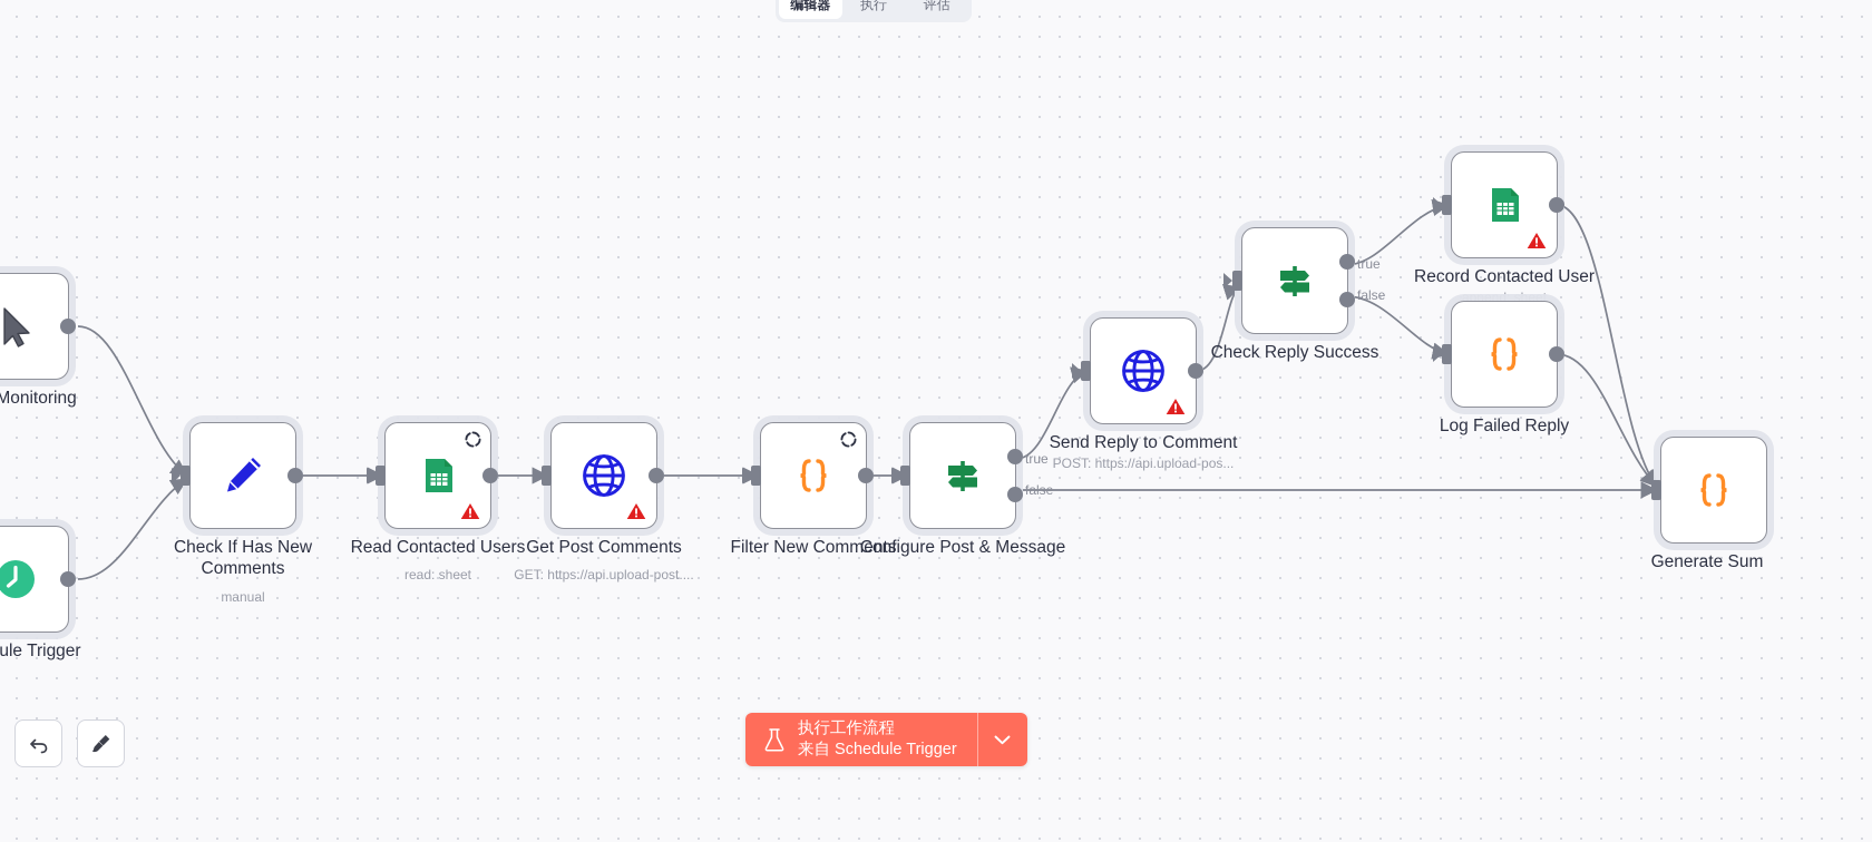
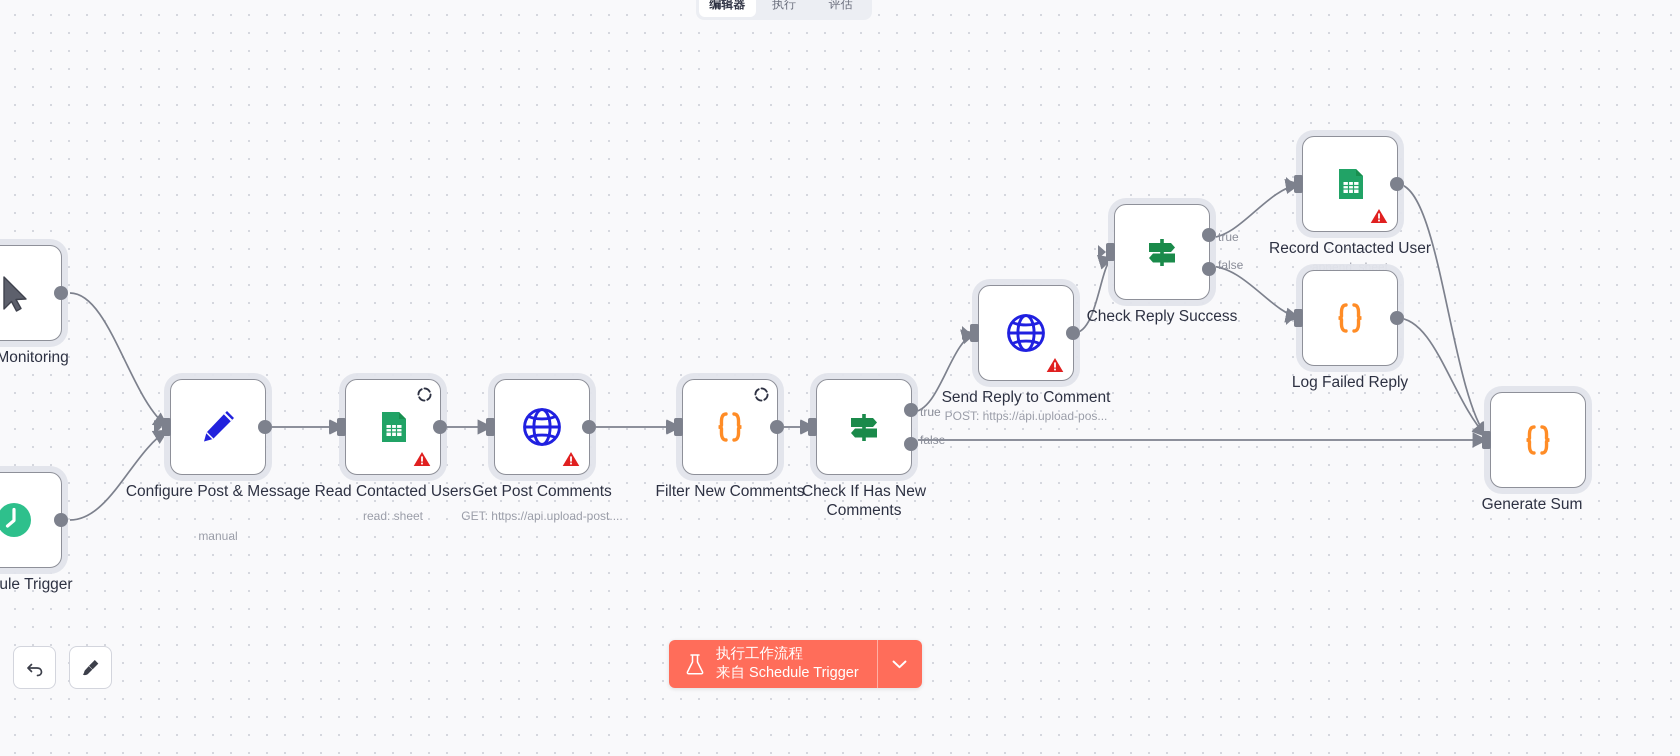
  编辑器
  执行
  评估
- Check If Has New Comments
+ Configure Post & Message
  manual
  Read Contacted Users
  read: sheet
  Get Post Comments
  GET: https://api.upload-post....
  Filter New Comments
  true
  false
- Configure Post & Message
+ Check If Has New Comments
  Send Reply to Comment
  POST: https://api.upload-pos...
  true
  false
  Check Reply Success
  Record Contacted User
  append: sheet
  Log Failed Reply
  Generate Sum
  执行工作流程
  来自 Schedule Trigger
